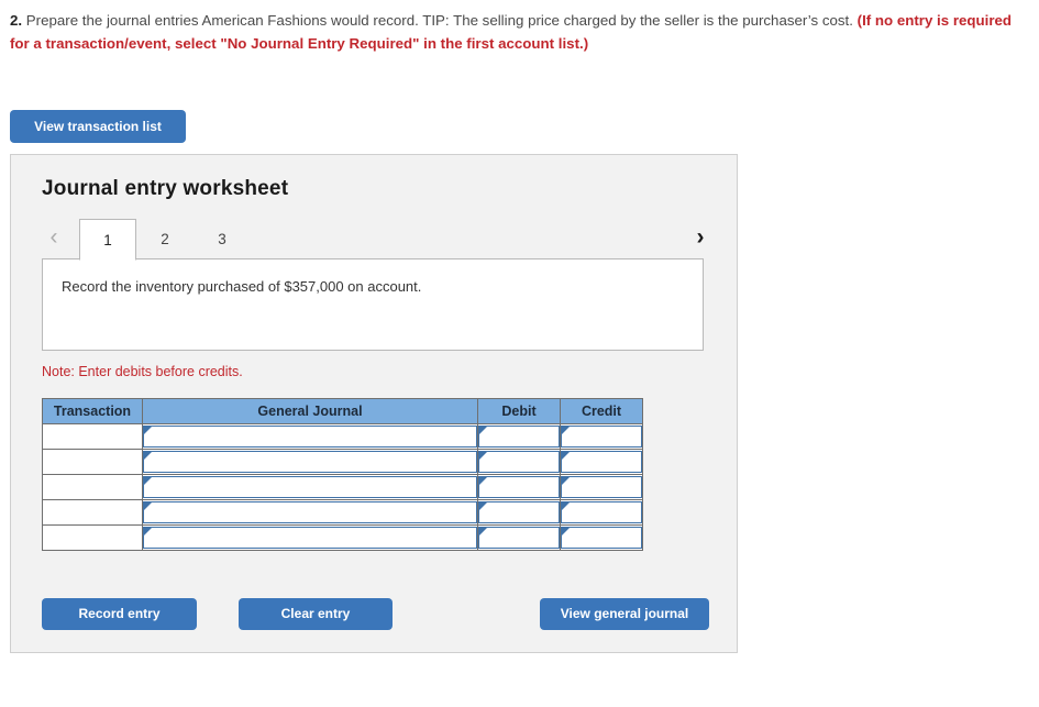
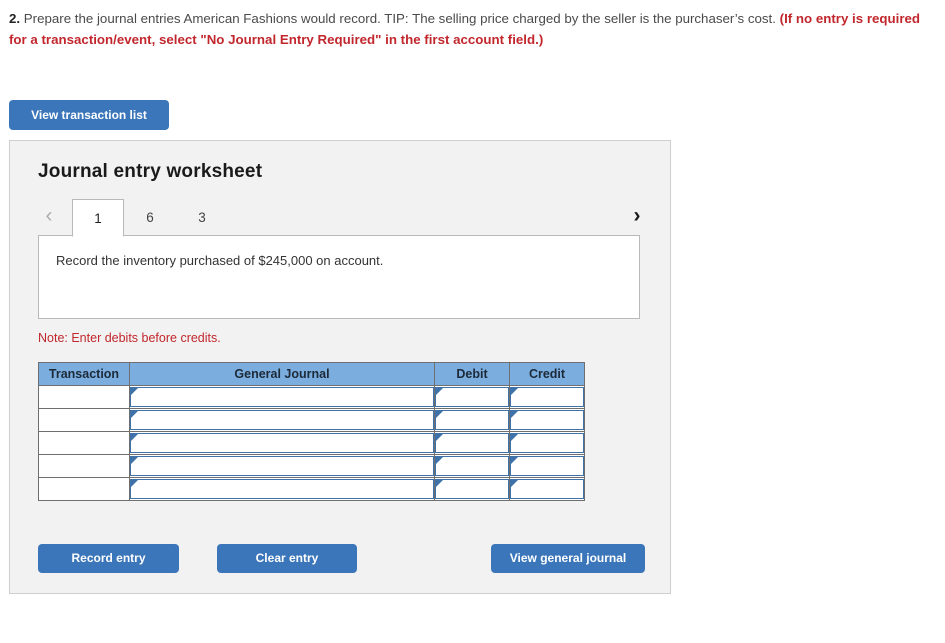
- 2. Prepare the journal entries American Fashions would record. TIP: The selling price charged by the seller is the purchaser’s cost. (If no entry is required for a transaction/event, select "No Journal Entry Required" in the first account list.)
+ 2. Prepare the journal entries American Fashions would record. TIP: The selling price charged by the seller is the purchaser’s cost. (If no entry is required for a transaction/event, select "No Journal Entry Required" in the first account field.)
  View transaction list
  Journal entry worksheet
  ‹
  1
- 2
+ 6
  3
  ›
- Record the inventory purchased of $357,000 on account.
+ Record the inventory purchased of $245,000 on account.
  Note: Enter debits before credits.
  Transaction	General Journal	Debit	Credit
  Record entry
  Clear entry
  View general journal
